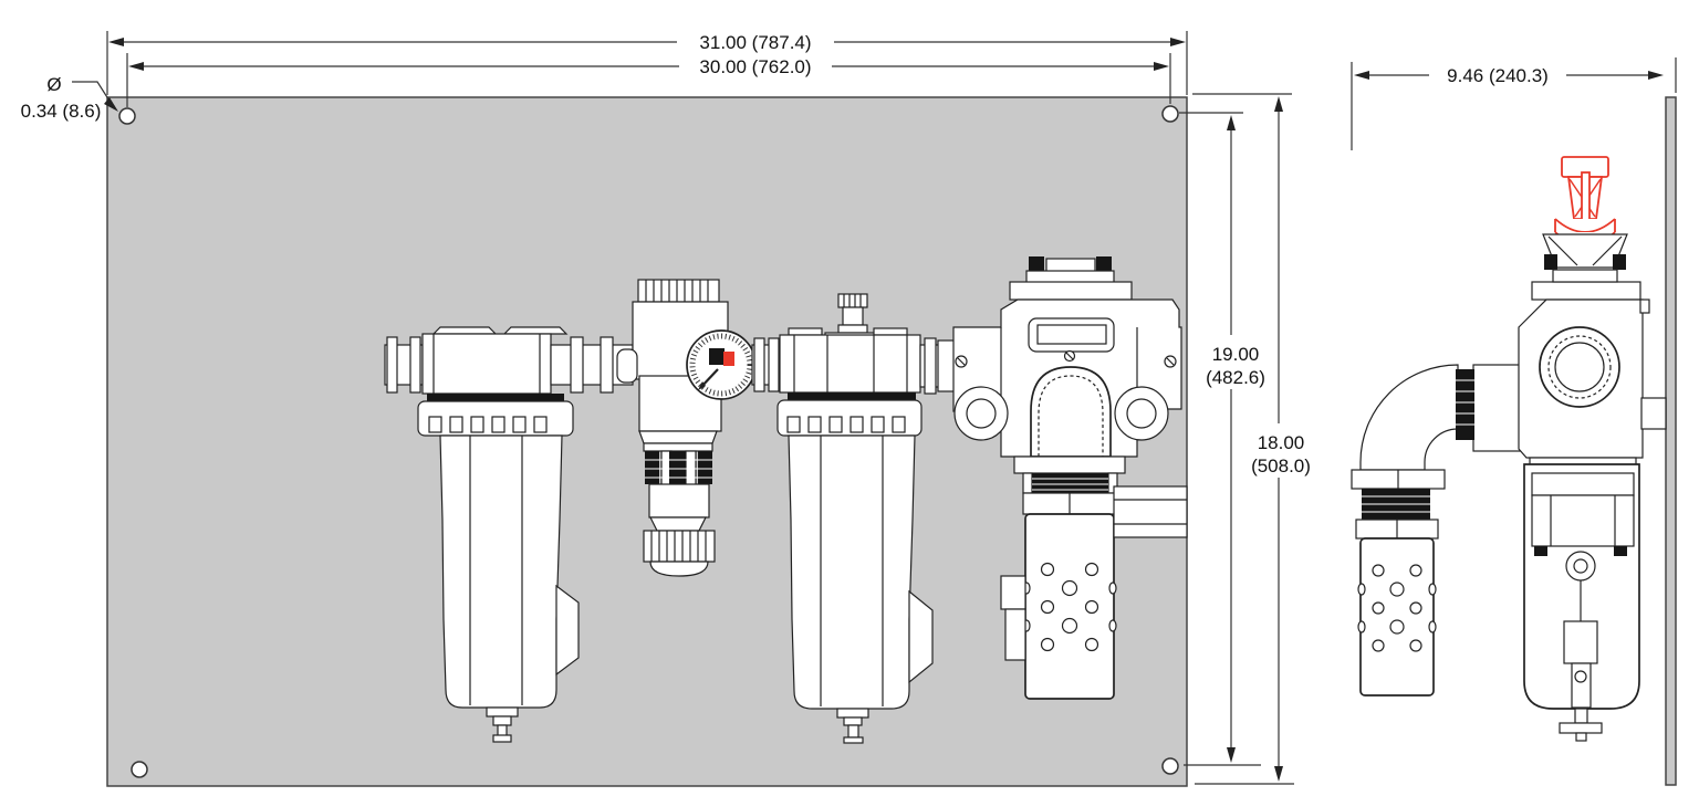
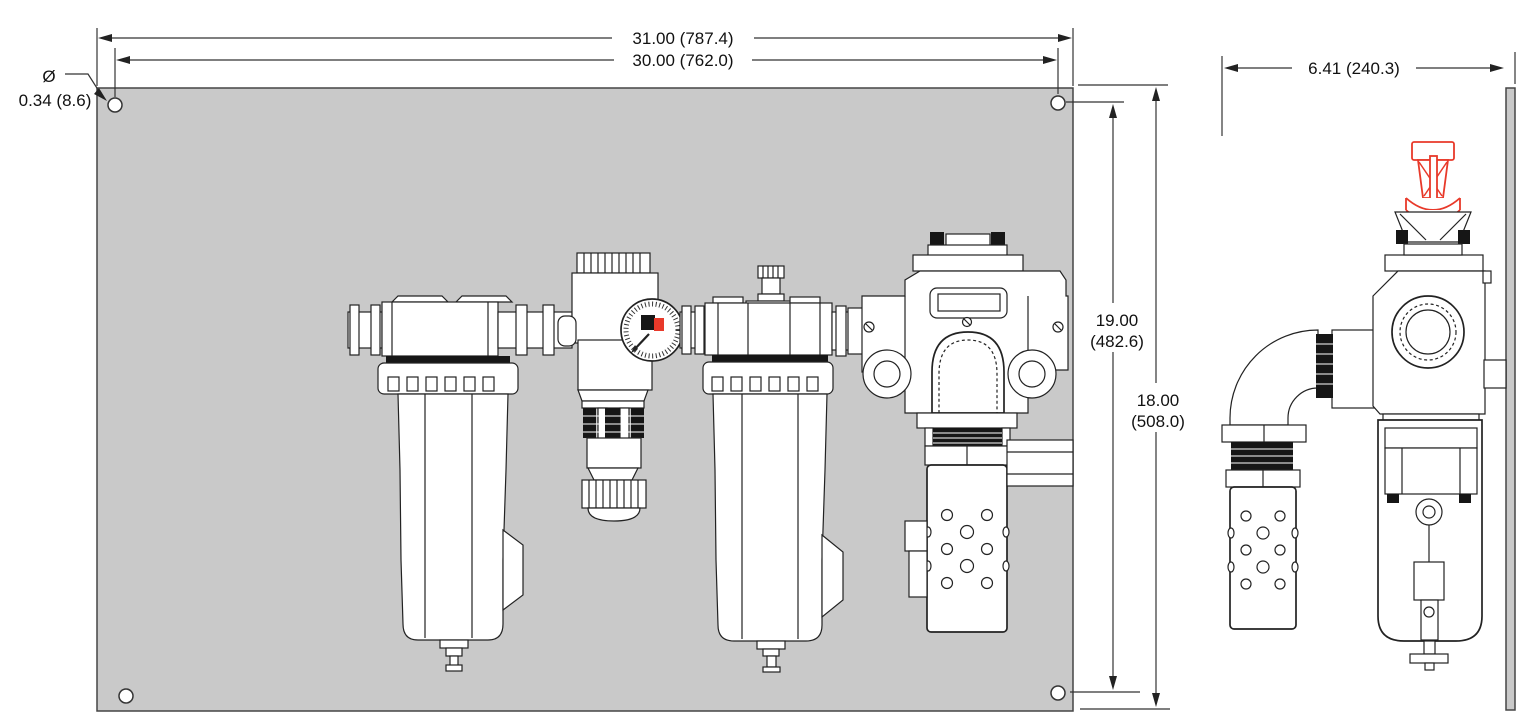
  31.00 (787.4)
  30.00 (762.0)
  Ø
  0.34 (8.6)
  19.00
  (482.6)
  18.00
  (508.0)
- 9.46 (240.3)
+ 6.41 (240.3)
